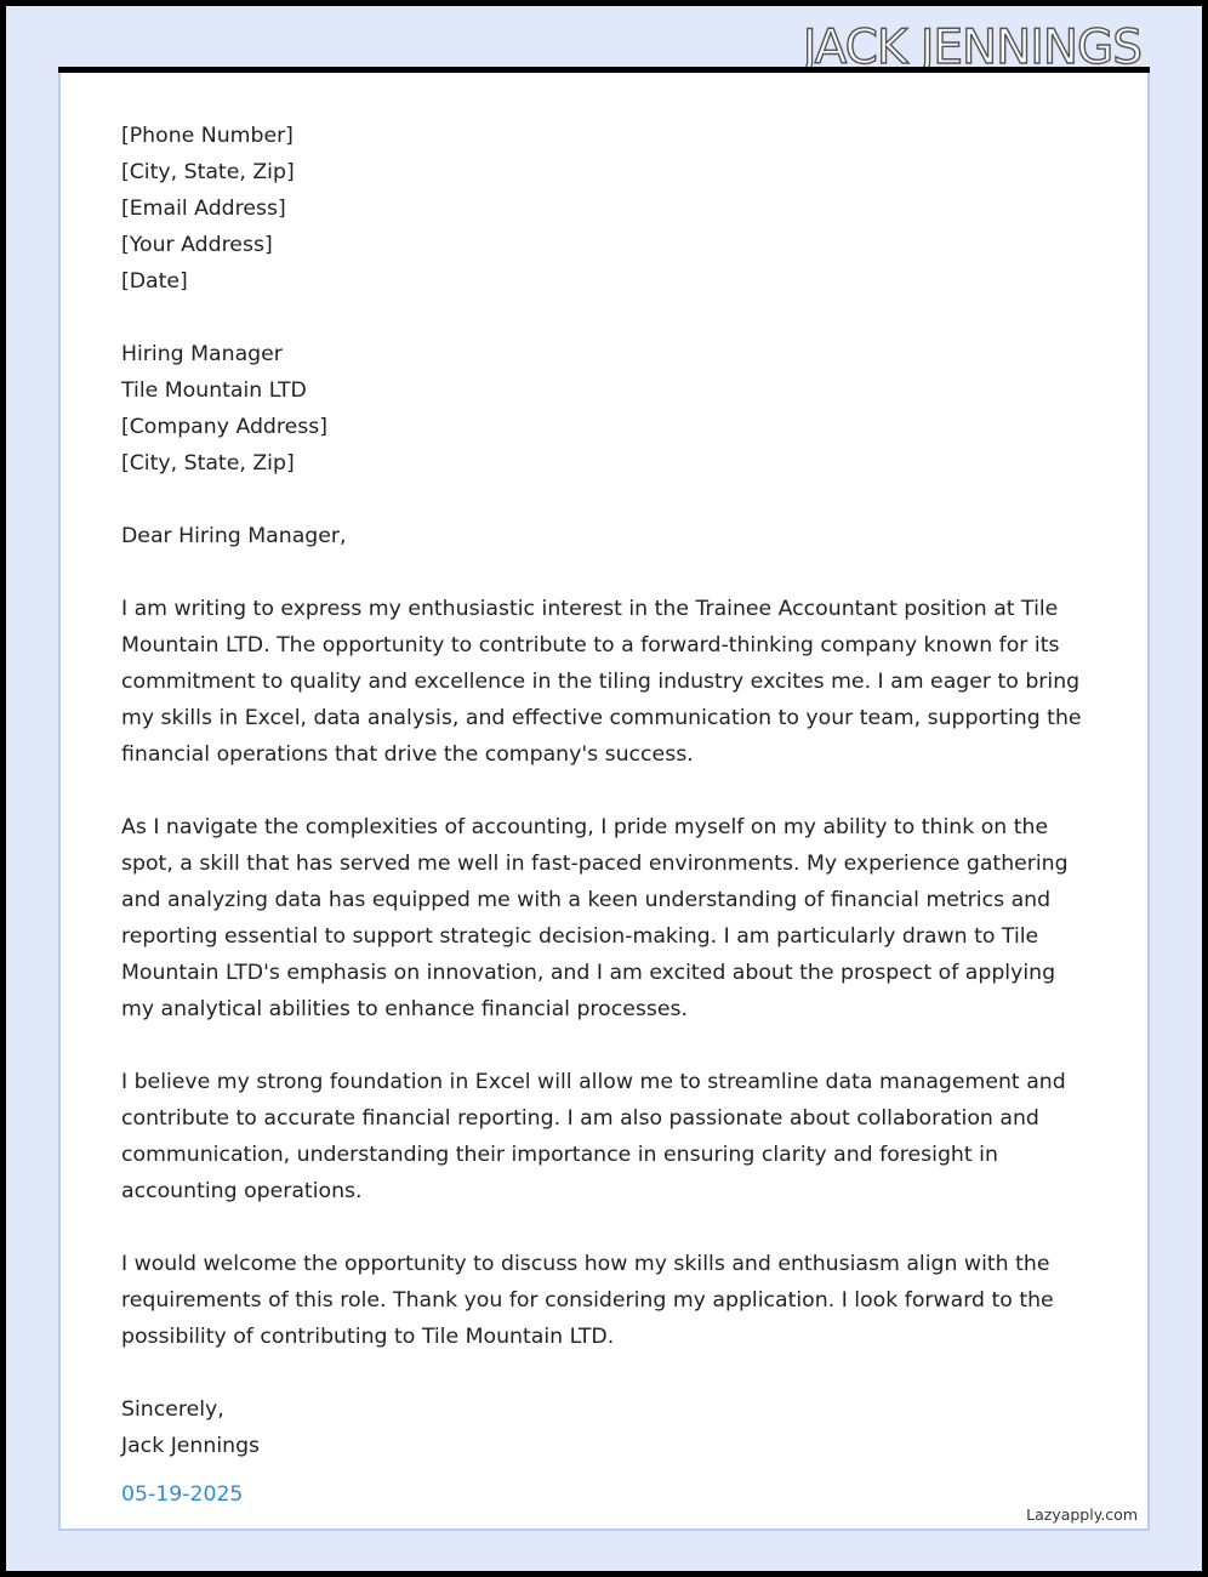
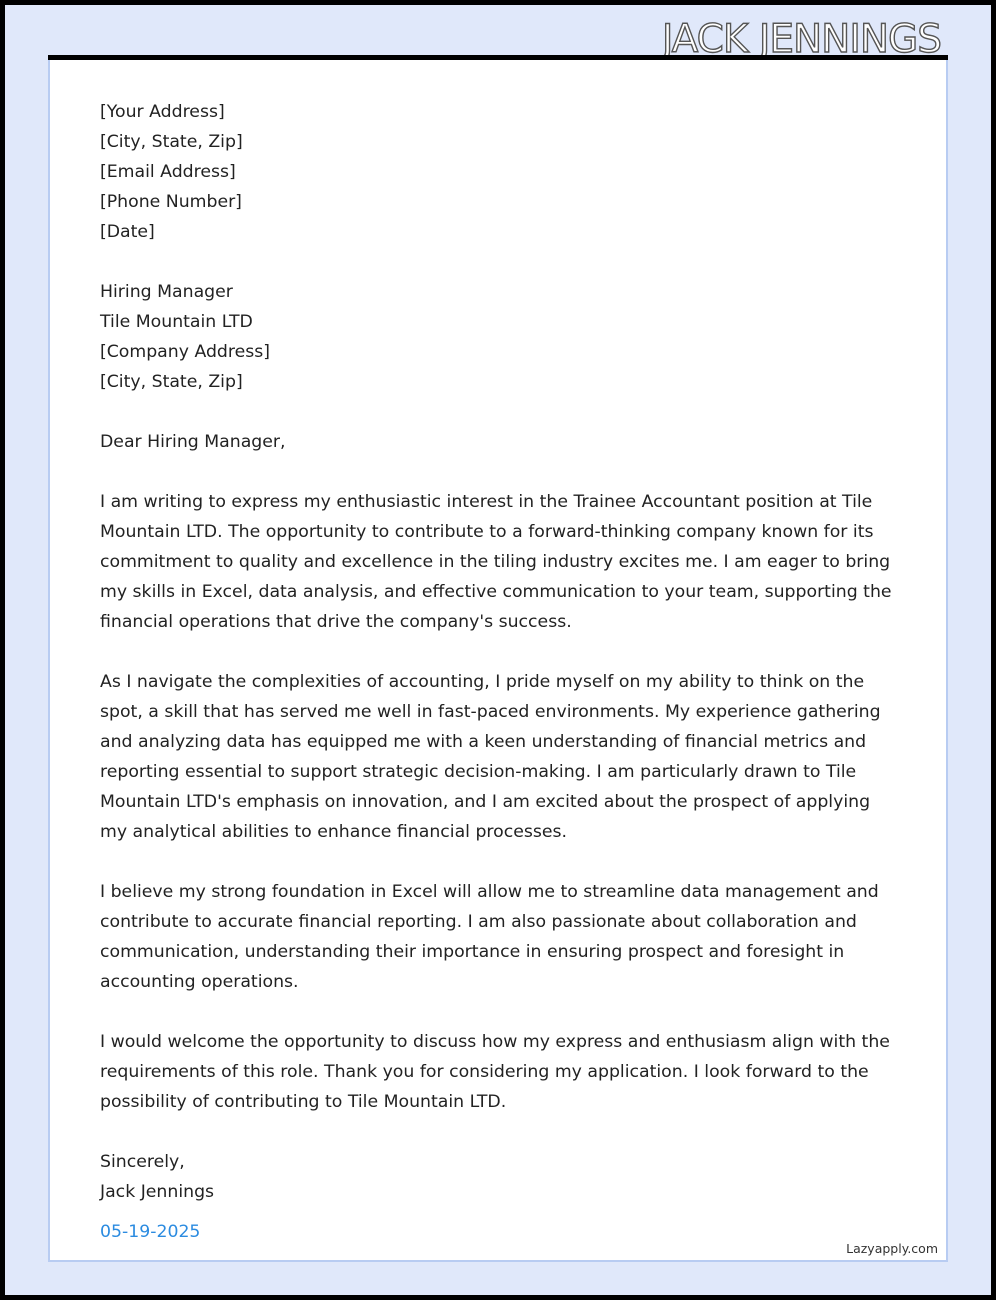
  JACK JENNINGS
- [Phone Number]
+ [Your Address]
  [City, State, Zip]
  [Email Address]
- [Your Address]
+ [Phone Number]
  [Date]
  Hiring Manager
  Tile Mountain LTD
  [Company Address]
  [City, State, Zip]
  Dear Hiring Manager,
  I am writing to express my enthusiastic interest in the Trainee Accountant position at Tile Mountain LTD. The opportunity to contribute to a forward-thinking company known for its commitment to quality and excellence in the tiling industry excites me. I am eager to bring my skills in Excel, data analysis, and effective communication to your team, supporting the financial operations that drive the company's success.
  As I navigate the complexities of accounting, I pride myself on my ability to think on the spot, a skill that has served me well in fast-paced environments. My experience gathering and analyzing data has equipped me with a keen understanding of financial metrics and reporting essential to support strategic decision-making. I am particularly drawn to Tile Mountain LTD's emphasis on innovation, and I am excited about the prospect of applying my analytical abilities to enhance financial processes.
- I believe my strong foundation in Excel will allow me to streamline data management and contribute to accurate financial reporting. I am also passionate about collaboration and communication, understanding their importance in ensuring clarity and foresight in accounting operations.
+ I believe my strong foundation in Excel will allow me to streamline data management and contribute to accurate financial reporting. I am also passionate about collaboration and communication, understanding their importance in ensuring prospect and foresight in accounting operations.
- I would welcome the opportunity to discuss how my skills and enthusiasm align with the requirements of this role. Thank you for considering my application. I look forward to the possibility of contributing to Tile Mountain LTD.
+ I would welcome the opportunity to discuss how my express and enthusiasm align with the requirements of this role. Thank you for considering my application. I look forward to the possibility of contributing to Tile Mountain LTD.
  Sincerely,
  Jack Jennings
  05-19-2025
  Lazyapply.com
